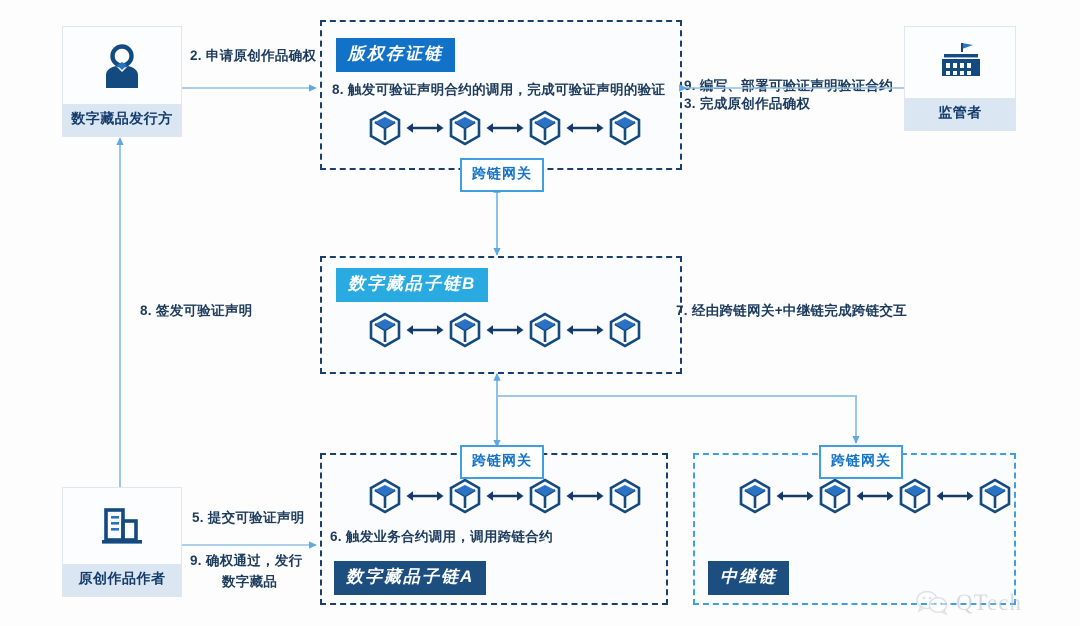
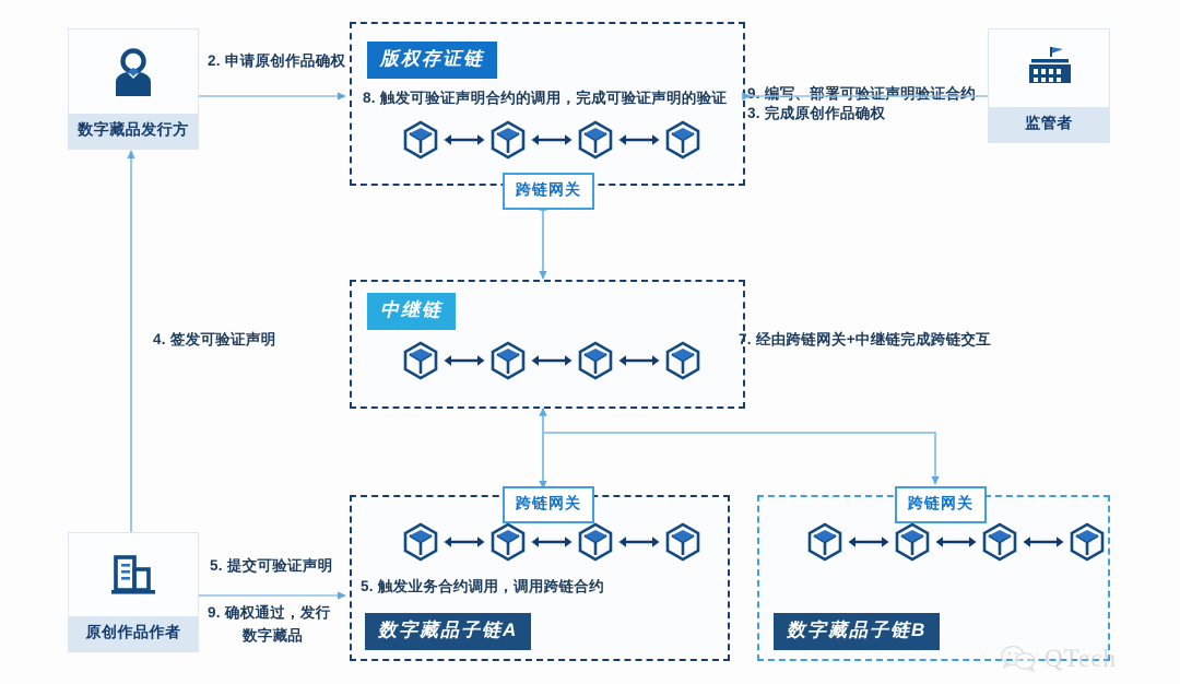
  数字藏品发行方
  监管者
  原创作品作者
  版权存证链
  8. 触发可验证声明合约的调用，完成可验证声明的验证
  跨链网关
- 数字藏品子链B
+ 中继链
- 6. 触发业务合约调用，调用跨链合约
+ 5. 触发业务合约调用，调用跨链合约
  数字藏品子链A
  跨链网关
- 中继链
+ 数字藏品子链B
  跨链网关
  9. 编写、部署可验证声明验证合约
  2. 申请原创作品确权
  3. 完成原创作品确权
- 8. 签发可验证声明
+ 4. 签发可验证声明
  5. 提交可验证声明
  7. 经由跨链网关+中继链完成跨链交互
  9. 确权通过，发行
  数字藏品
  QTech
